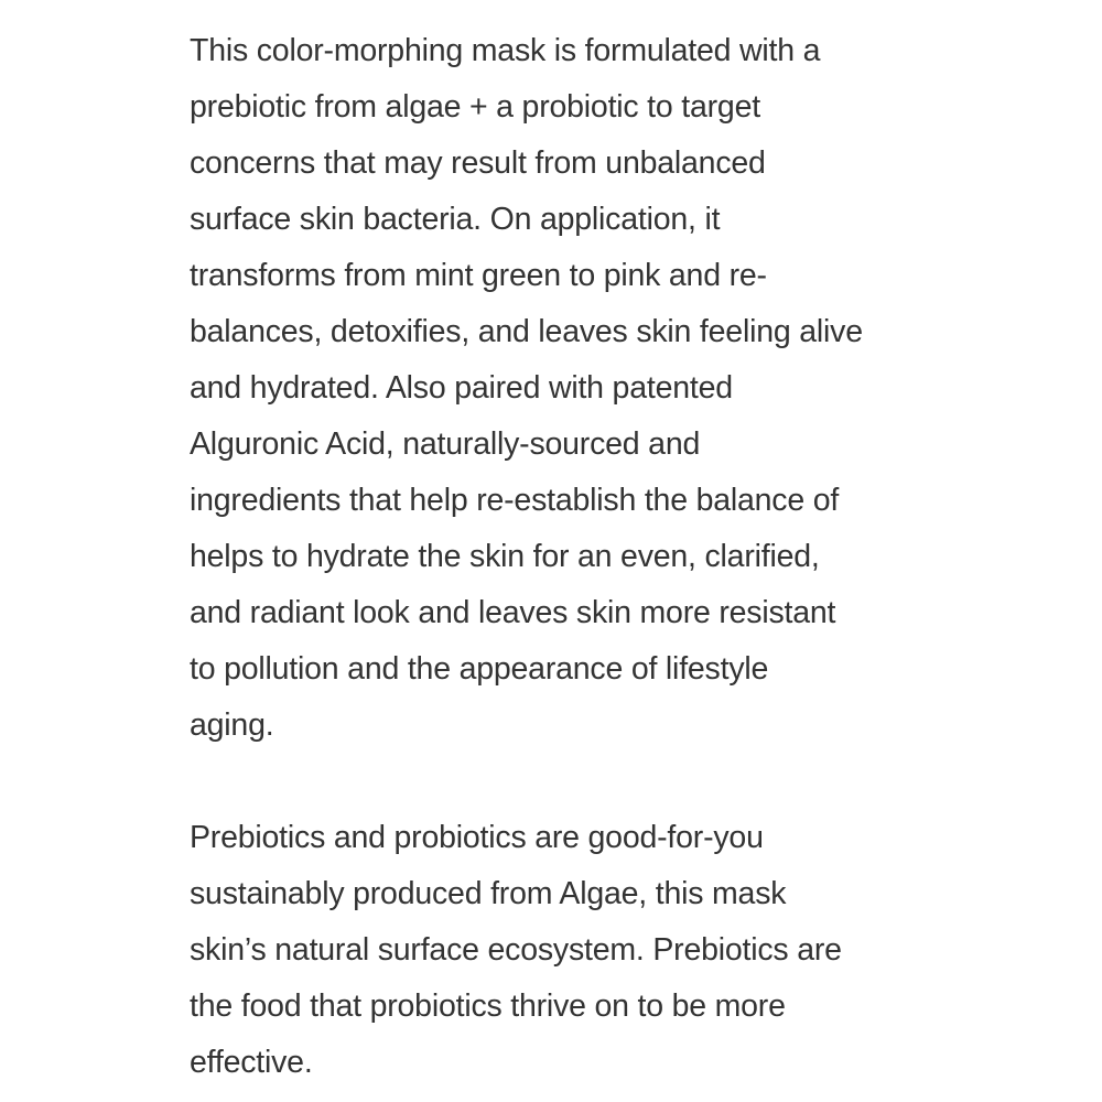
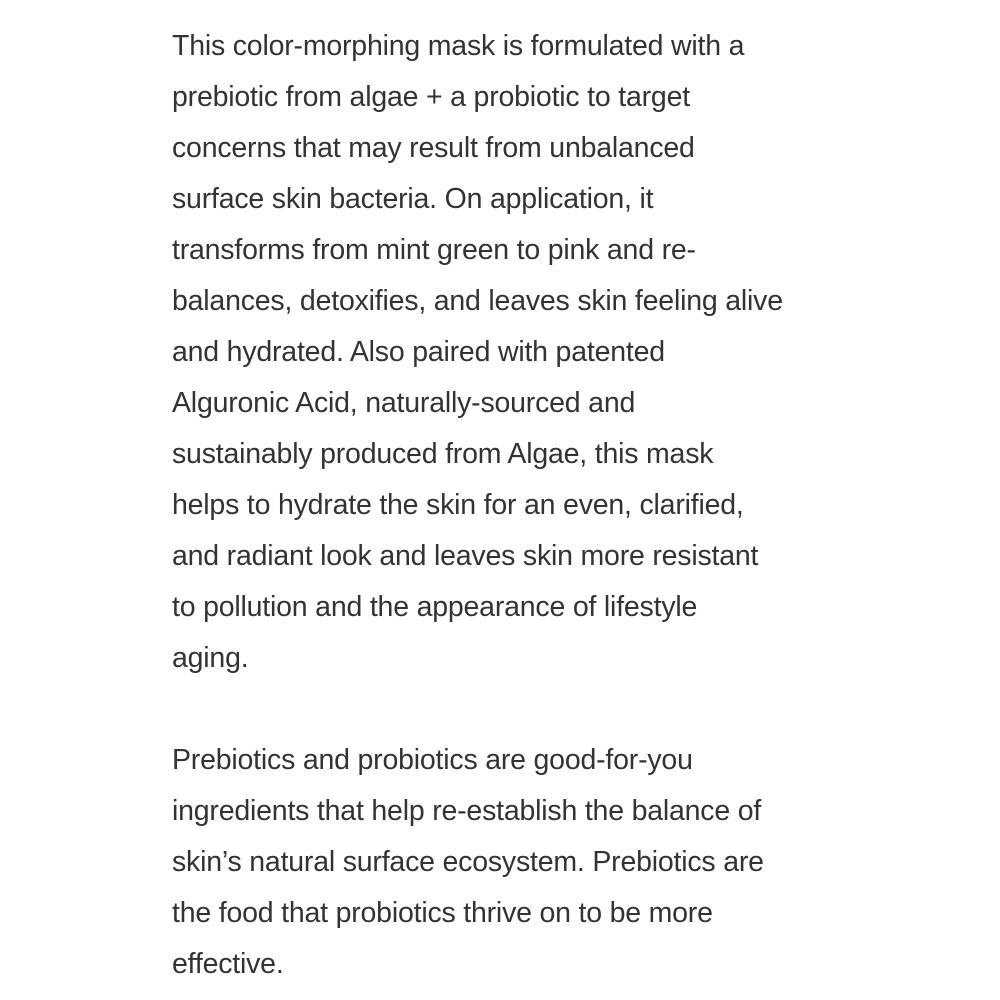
  This color-morphing mask is formulated with a
  prebiotic from algae + a probiotic to target
  concerns that may result from unbalanced
  surface skin bacteria. On application, it
  transforms from mint green to pink and re-
  balances, detoxifies, and leaves skin feeling alive
  and hydrated. Also paired with patented
  Alguronic Acid, naturally-sourced and
- ingredients that help re-establish the balance of
+ sustainably produced from Algae, this mask
  helps to hydrate the skin for an even, clarified,
  and radiant look and leaves skin more resistant
  to pollution and the appearance of lifestyle
  aging.
  Prebiotics and probiotics are good-for-you
- sustainably produced from Algae, this mask
+ ingredients that help re-establish the balance of
  skin’s natural surface ecosystem. Prebiotics are
  the food that probiotics thrive on to be more
  effective.
